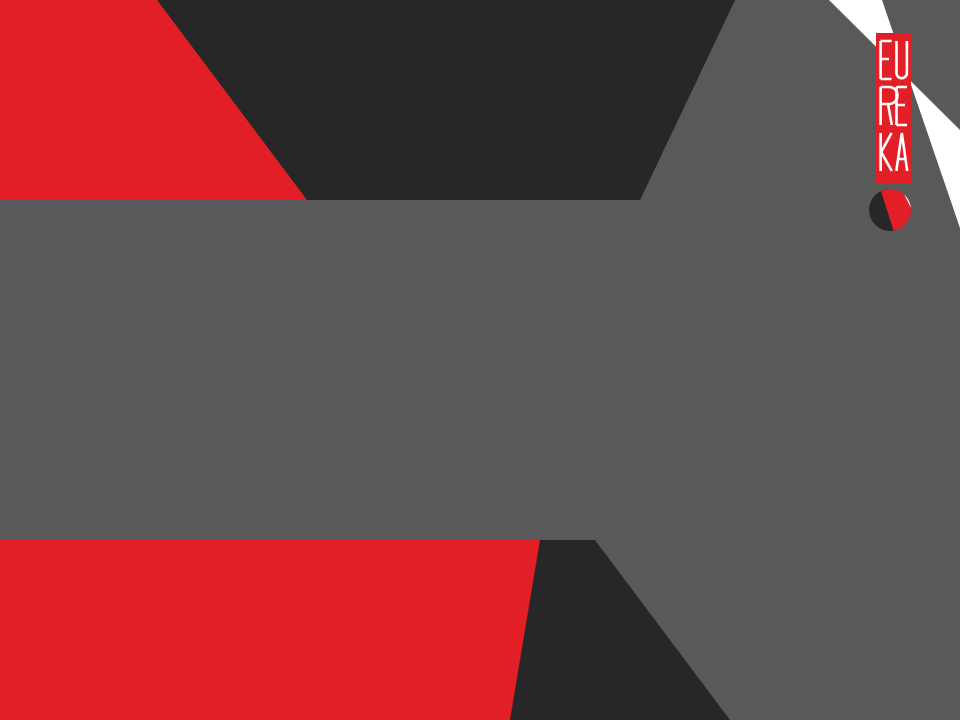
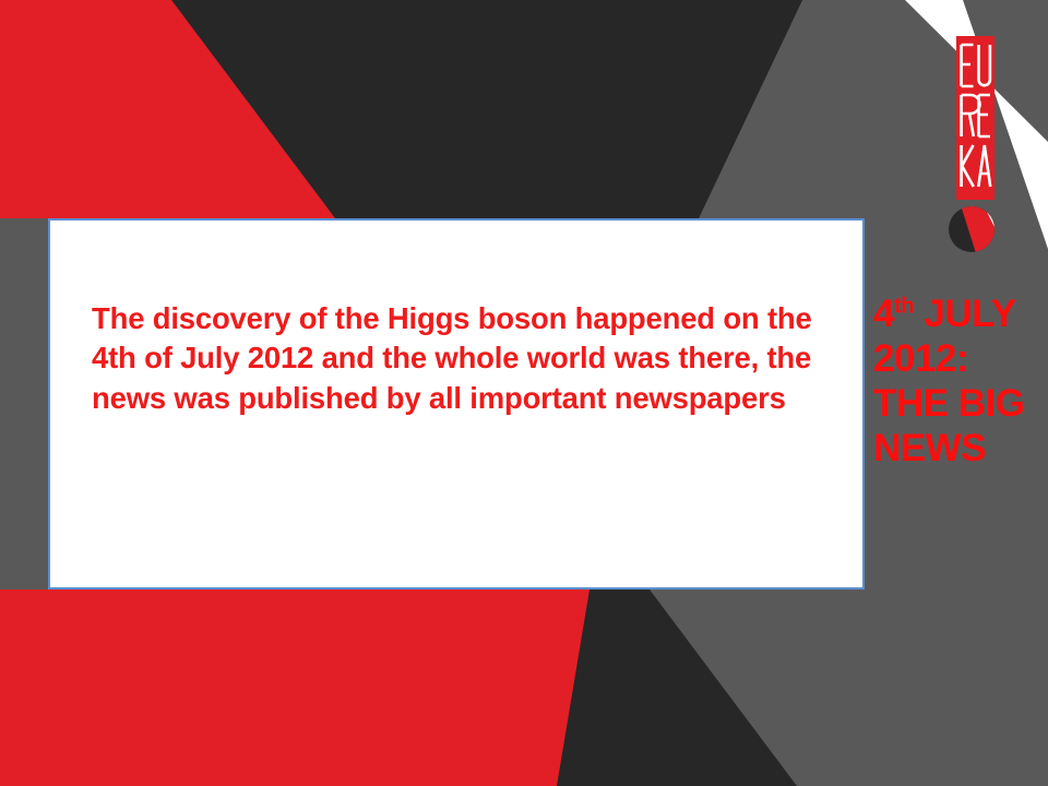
+ The discovery of the Higgs boson happened on the 4th of July 2012 and the whole world was there, the news was published by all important newspapers
+ 4th JULY 2012: THE BIG NEWS
